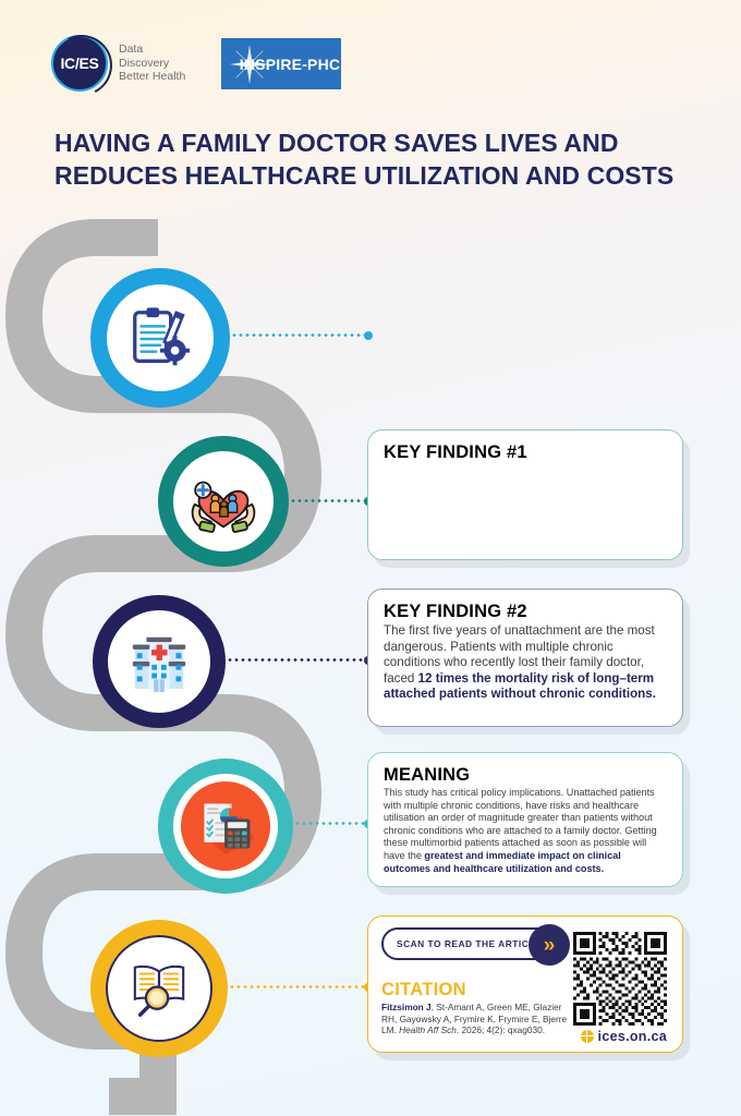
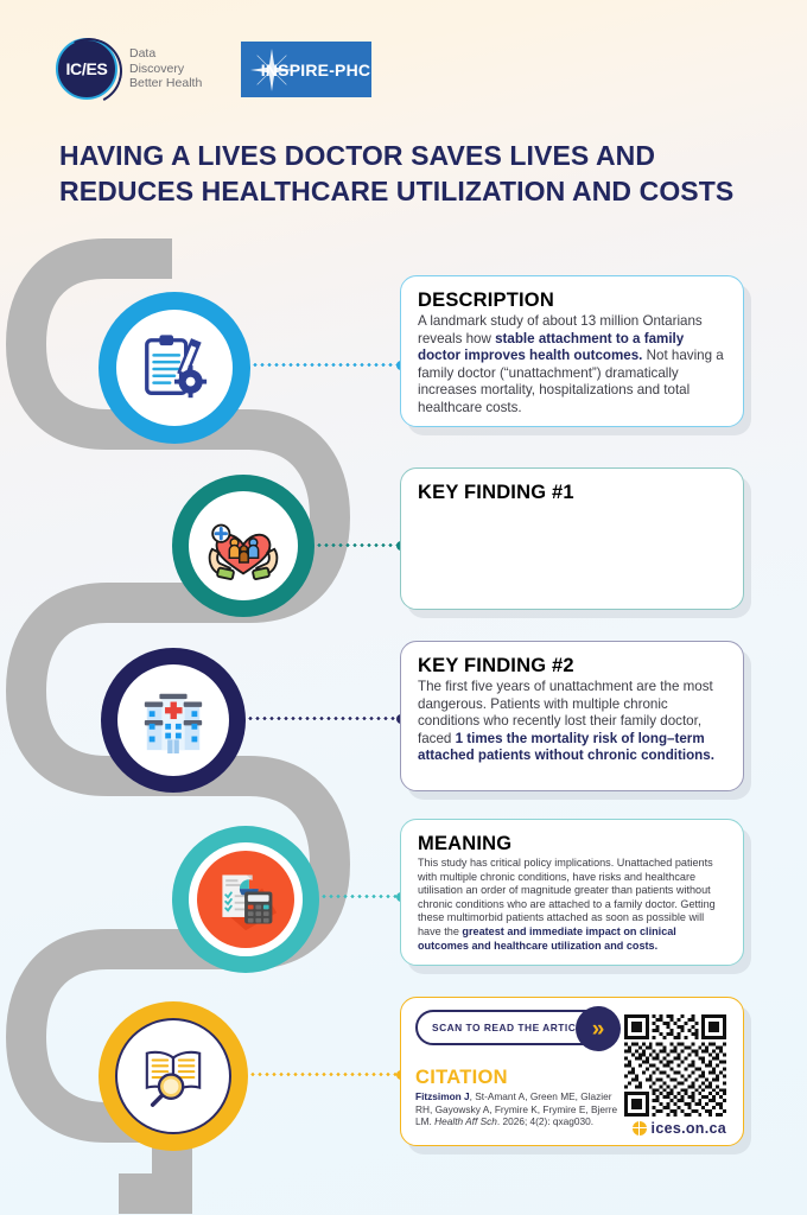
  IC/ES
  Data
  Discovery
  Better Health
  INSPIRE-PHC
- HAVING A FAMILY DOCTOR SAVES LIVES AND
+ HAVING A LIVES DOCTOR SAVES LIVES AND
  REDUCES HEALTHCARE UTILIZATION AND COSTS
+ DESCRIPTION
+ A landmark study of about 13 million Ontarians reveals how stable attachment to a family doctor improves health outcomes. Not having a family doctor (“unattachment”) dramatically increases mortality, hospitalizations and total healthcare costs.
  KEY FINDING #1
  KEY FINDING #2
- The first five years of unattachment are the most dangerous. Patients with multiple chronic conditions who recently lost their family doctor, faced 12 times the mortality risk of long–term attached patients without chronic conditions.
+ The first five years of unattachment are the most dangerous. Patients with multiple chronic conditions who recently lost their family doctor, faced 1 times the mortality risk of long–term attached patients without chronic conditions.
  MEANING
  This study has critical policy implications. Unattached patients with multiple chronic conditions, have risks and healthcare utilisation an order of magnitude greater than patients without chronic conditions who are attached to a family doctor. Getting these multimorbid patients attached as soon as possible will have the greatest and immediate impact on clinical outcomes and healthcare utilization and costs.
  SCAN TO READ THE ARTIC
  »
  CITATION
  Fitzsimon J, St-Amant A, Green ME, Glazier RH, Gayowsky A, Frymire K, Frymire E, Bjerre LM. Health Aff Sch. 2026; 4(2): qxag030.
  ices.on.ca
